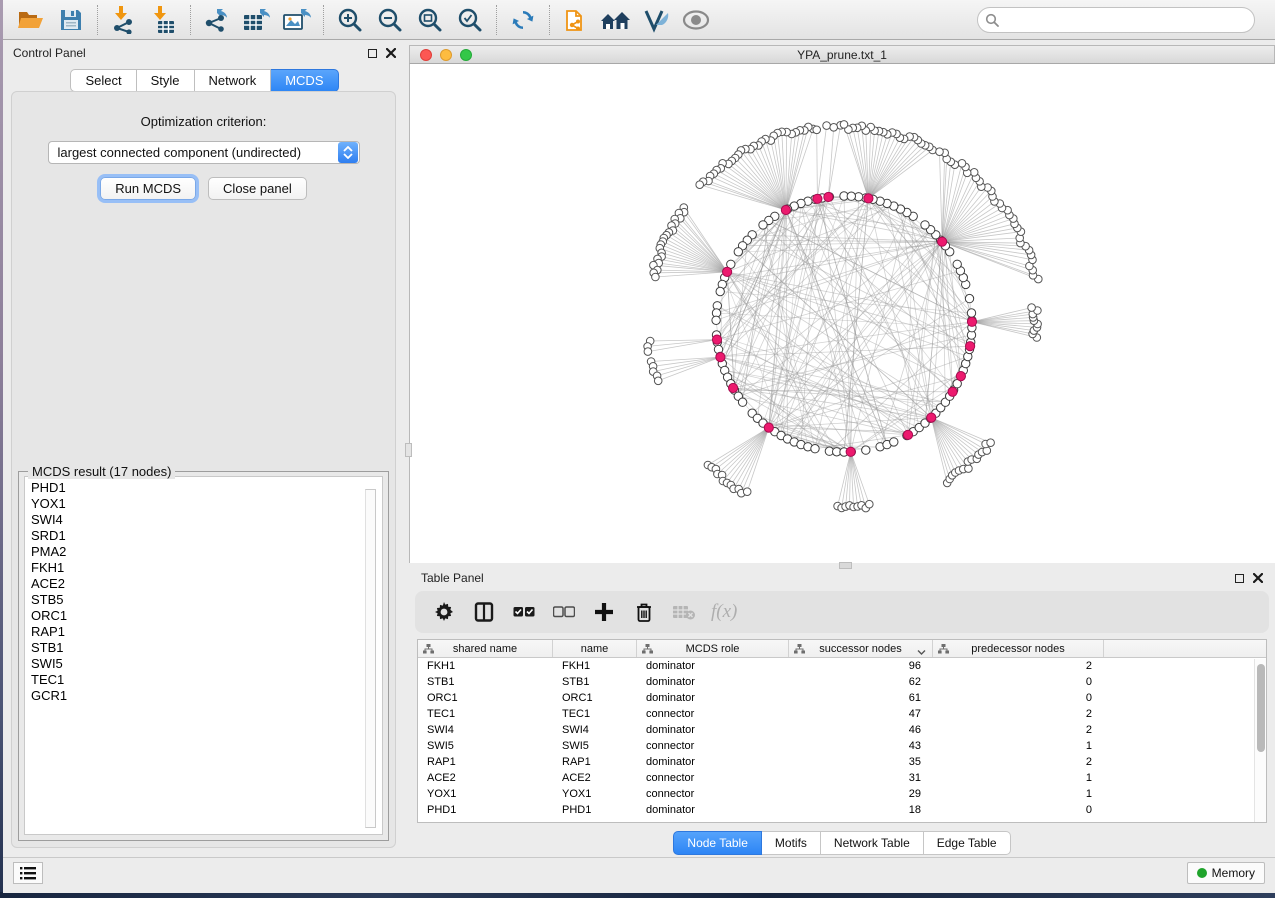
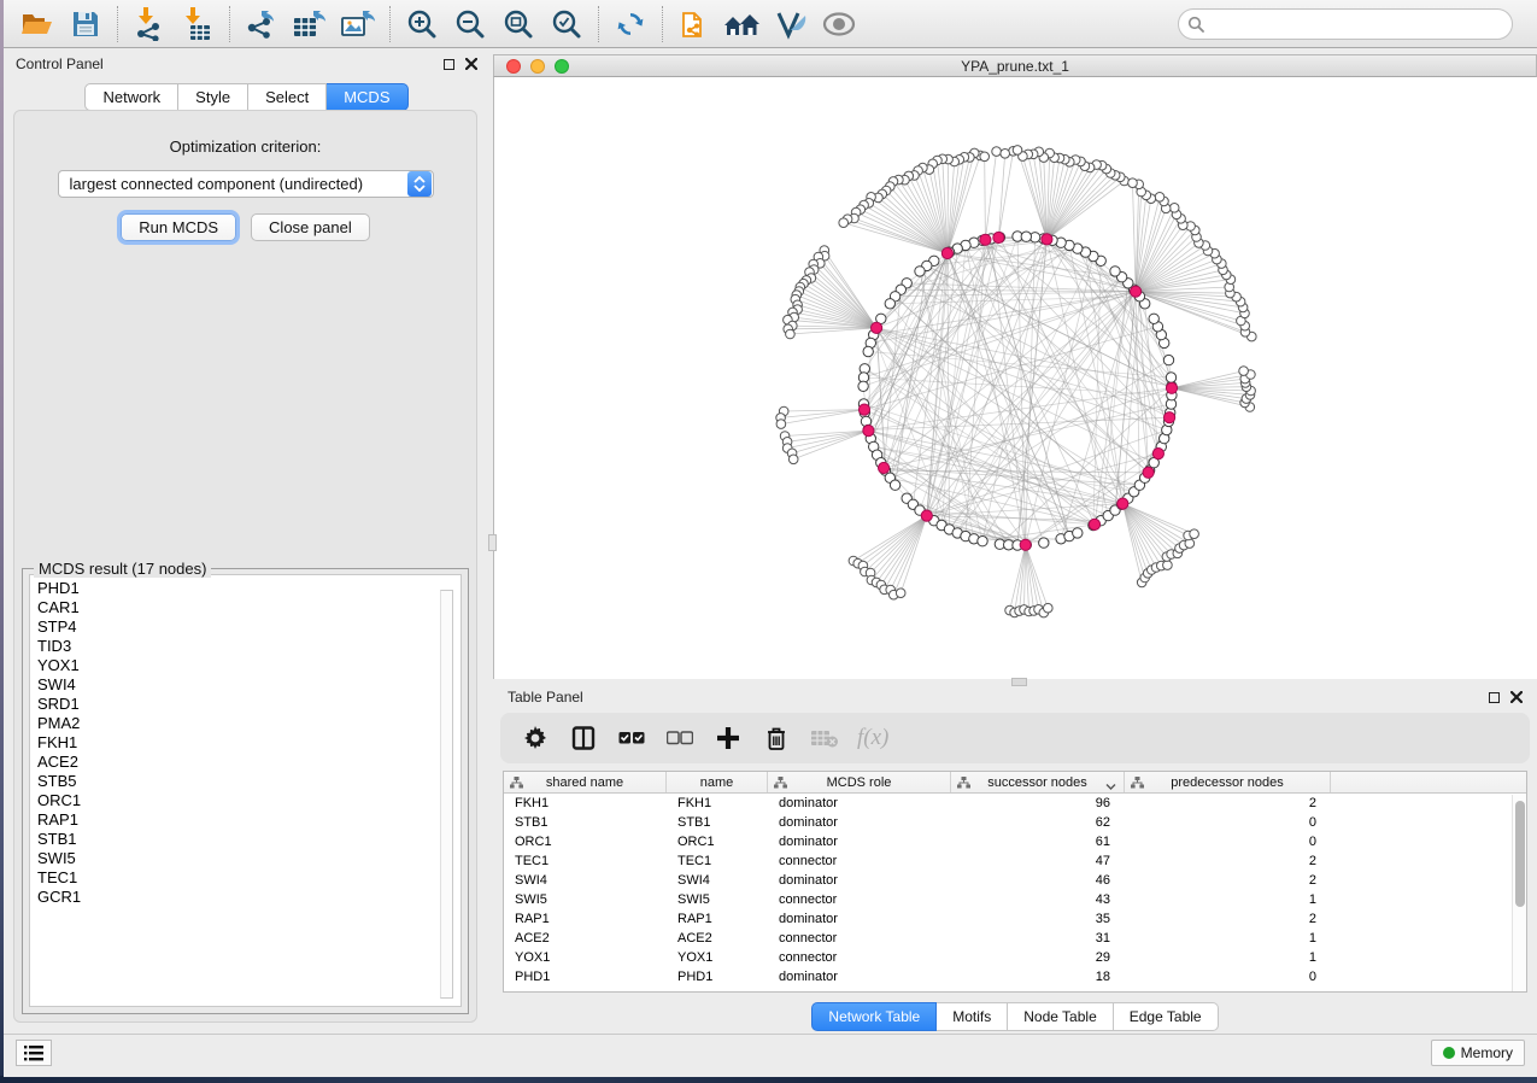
  Control Panel
- Select
+ Network
  Style
- Network
+ Select
  MCDS
  Optimization criterion:
  largest connected component (undirected)
  Run MCDS
  Close panel
  MCDS result (17 nodes)
  PHD1
+ CAR1
+ STP4
+ TID3
  YOX1
  SWI4
  SRD1
  PMA2
  FKH1
  ACE2
  STB5
  ORC1
  RAP1
  STB1
  SWI5
  TEC1
  GCR1
  YPA_prune.txt_1
  Table Panel
  f(x)
  shared name
  name
  MCDS role
  successor nodes
  predecessor nodes
  FKH1
  FKH1
  dominator
  96
  2
  STB1
  STB1
  dominator
  62
  0
  ORC1
  ORC1
  dominator
  61
  0
  TEC1
  TEC1
  connector
  47
  2
  SWI4
  SWI4
  dominator
  46
  2
  SWI5
  SWI5
  connector
  43
  1
  RAP1
  RAP1
  dominator
  35
  2
  ACE2
  ACE2
  connector
  31
  1
  YOX1
  YOX1
  connector
  29
  1
  PHD1
  PHD1
  dominator
  18
  0
- Node Table
+ Network Table
  Motifs
- Network Table
+ Node Table
  Edge Table
  Memory
